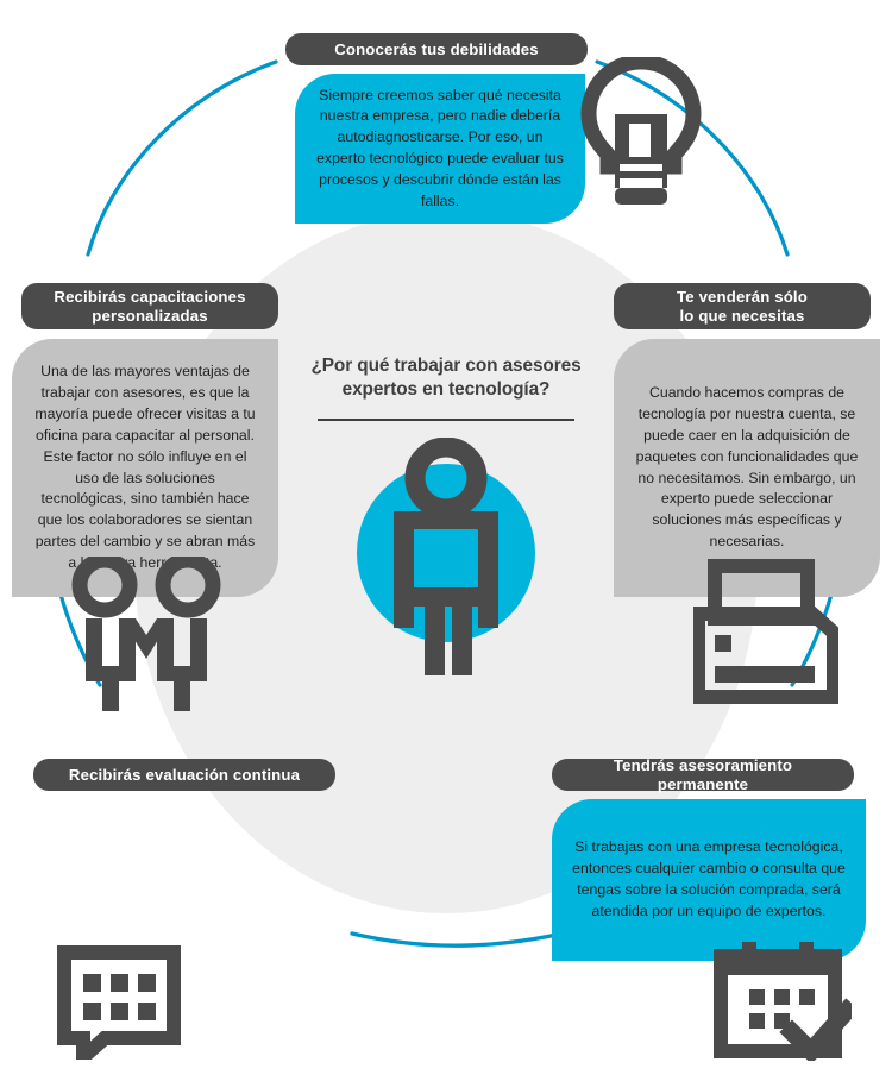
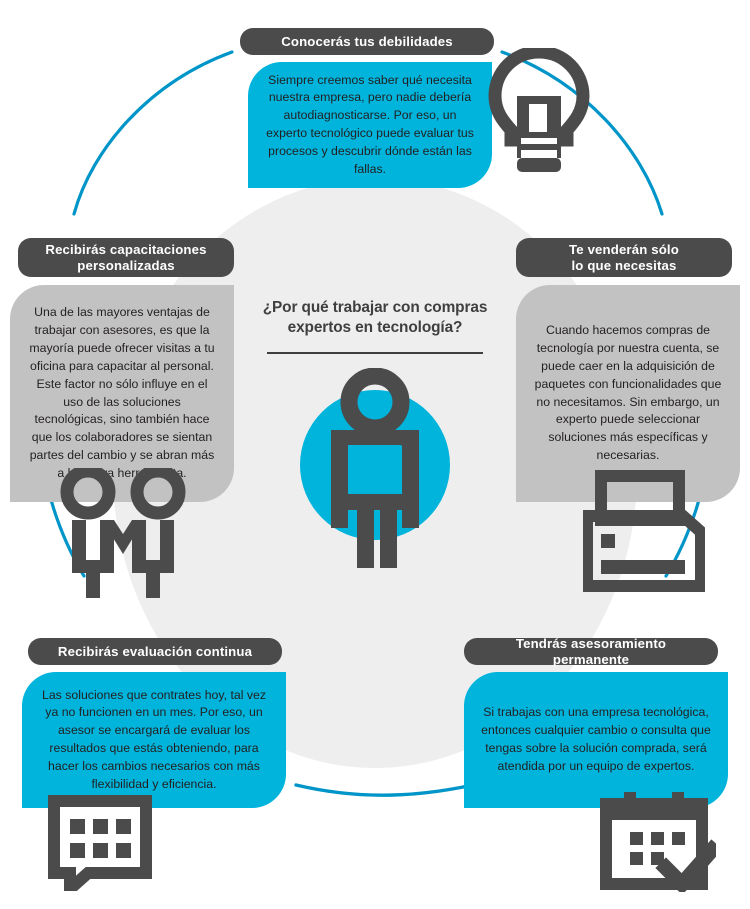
  Conocerás tus debilidades
  Siempre creemos saber qué necesita nuestra empresa, pero nadie debería autodiagnosticarse. Por eso, un experto tecnológico puede evaluar tus procesos y descubrir dónde están las fallas.
  Recibirás capacitaciones
  personalizadas
  Una de las mayores ventajas de trabajar con asesores, es que la mayoría puede ofrecer visitas a tu oficina para capacitar al personal. Este factor no sólo influye en el uso de las soluciones tecnológicas, sino también hace que los colaboradores se sientan partes del cambio y se abran más aa herra.
  Te venderán sólo
  lo que necesitas
  Cuando hacemos compras de tecnología por nuestra cuenta, se puede caer en la adquisición de paquetes con funcionalidades que no necesitamos. Sin embargo, un experto puede seleccionar soluciones más específicas y necesarias.
  Recibirás evaluación continua
+ Las soluciones que contrates hoy, tal vez ya no funcionen en un mes. Por eso, un asesor se encargará de evaluar los resultados que estás obteniendo, para hacer los cambios necesarios con más flexibilidad y eficiencia.
  Tendrás asesoramiento permanente
  Si trabajas con una empresa tecnológica, entonces cualquier cambio o consulta que tengas sobre la solución comprada, será atendida por un equipo de expertos.
- ¿Por qué trabajar con asesores
+ ¿Por qué trabajar con compras
  expertos en tecnología?
